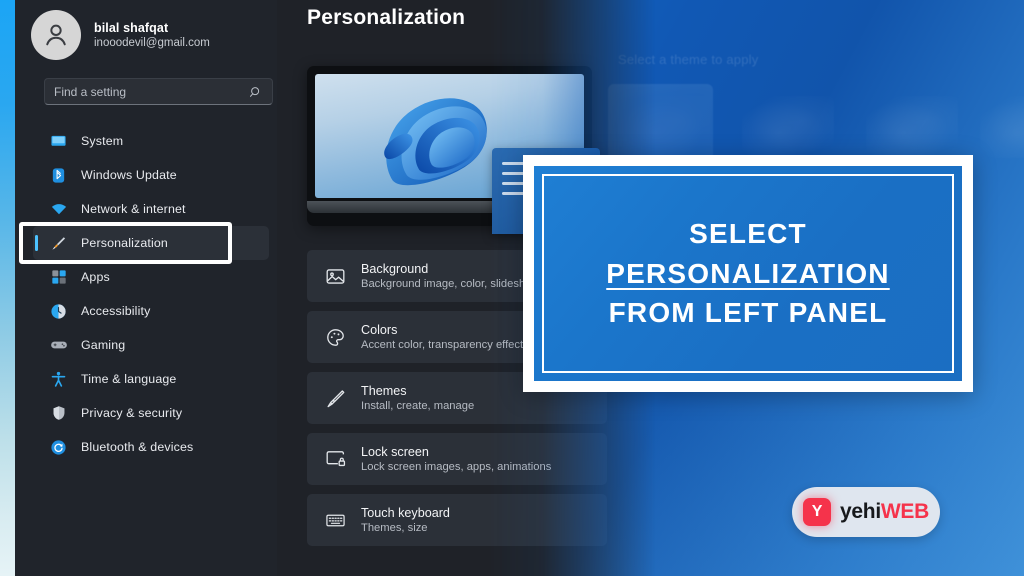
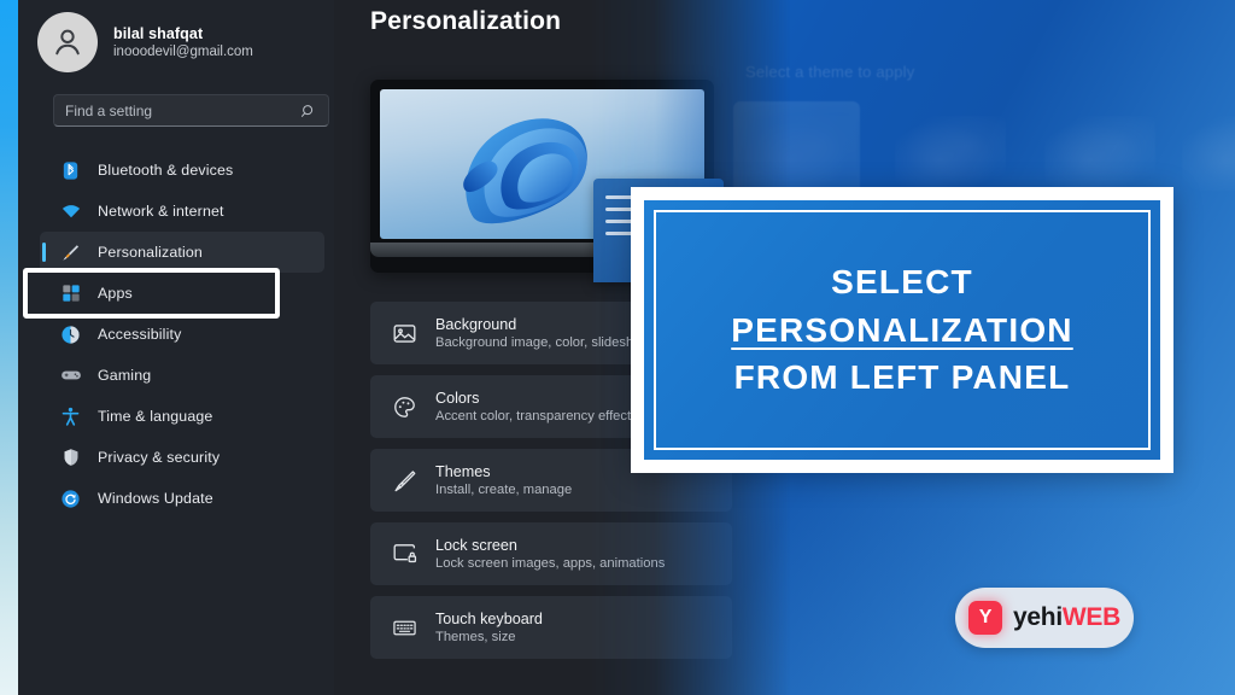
  bilal shafqat
  inooodevil@gmail.com
  Find a setting
- System
- Windows Update
+ Bluetooth & devices
  Network & internet
  Personalization
  Apps
  Accessibility
  Gaming
  Time & language
  Privacy & security
- Bluetooth & devices
+ Windows Update
  Personalization
  Background
  Background image, color, slides
  Colors
  Accent color, transparency effect
  Themes
  Install, create, manage
  Lock screen
  Lock screen images, apps, animations
  Touch keyboard
  Themes, size
  SELECT
  PERSONALIZATION
  FROM LEFT PANEL
  Y
  yehiWEB
